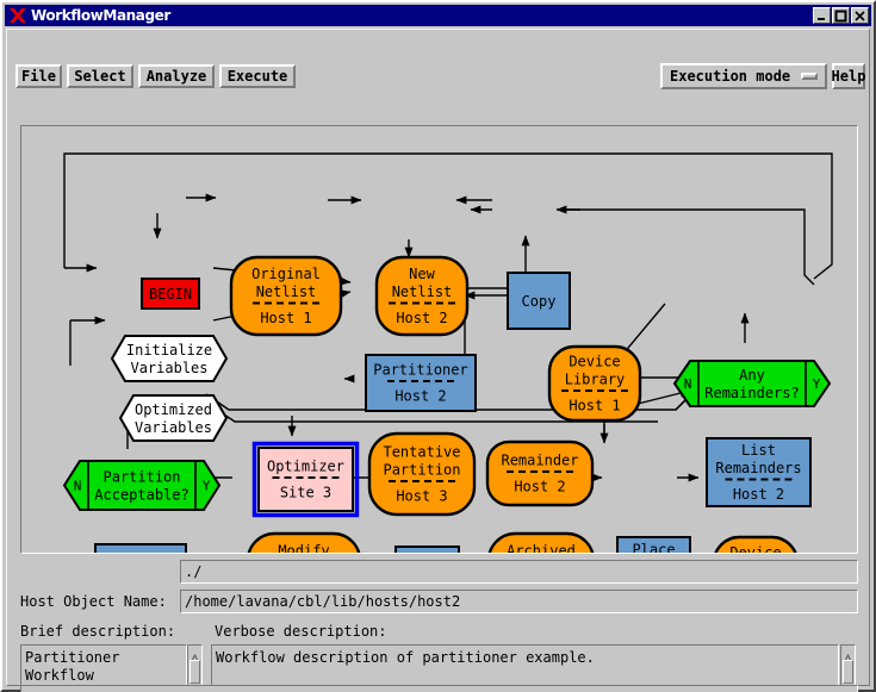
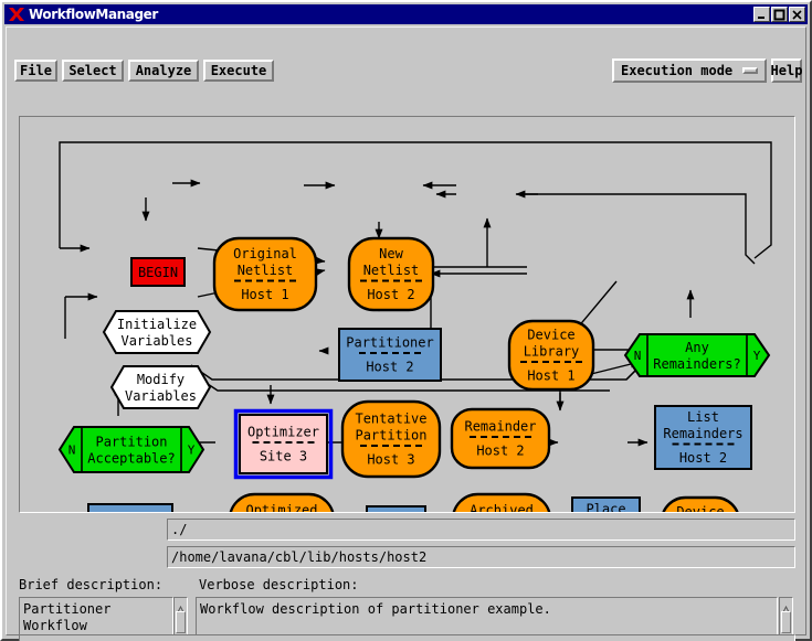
  WorkflowManager
  File
  Select
  Analyze
  Execute
  Execution mode
  Help
  BEGIN
  Initialize
  Variables
- Optimized
+ Modify
  Variables
  Original
  Netlist
  Host 1
  New
  Netlist
  Host 2
- Copy
  Partitioner
  Host 2
  Device
  Library
  Host 1
  N
  Y
  Any
  Remainders?
  Optimizer
  Site 3
  Tentative
  Partition
  Host 3
  Remainder
  Host 2
  List
  Remainders
  Host 2
  N
  Y
  Partition
  Acceptable?
- Modify
+ Optimized
  Archived
  Place
  ./
- Host Object Name:
  /home/lavana/cbl/lib/hosts/host2
  Brief description:
  Verbose description:
  Partitioner
  Workflow
  Workflow description of partitioner example.
